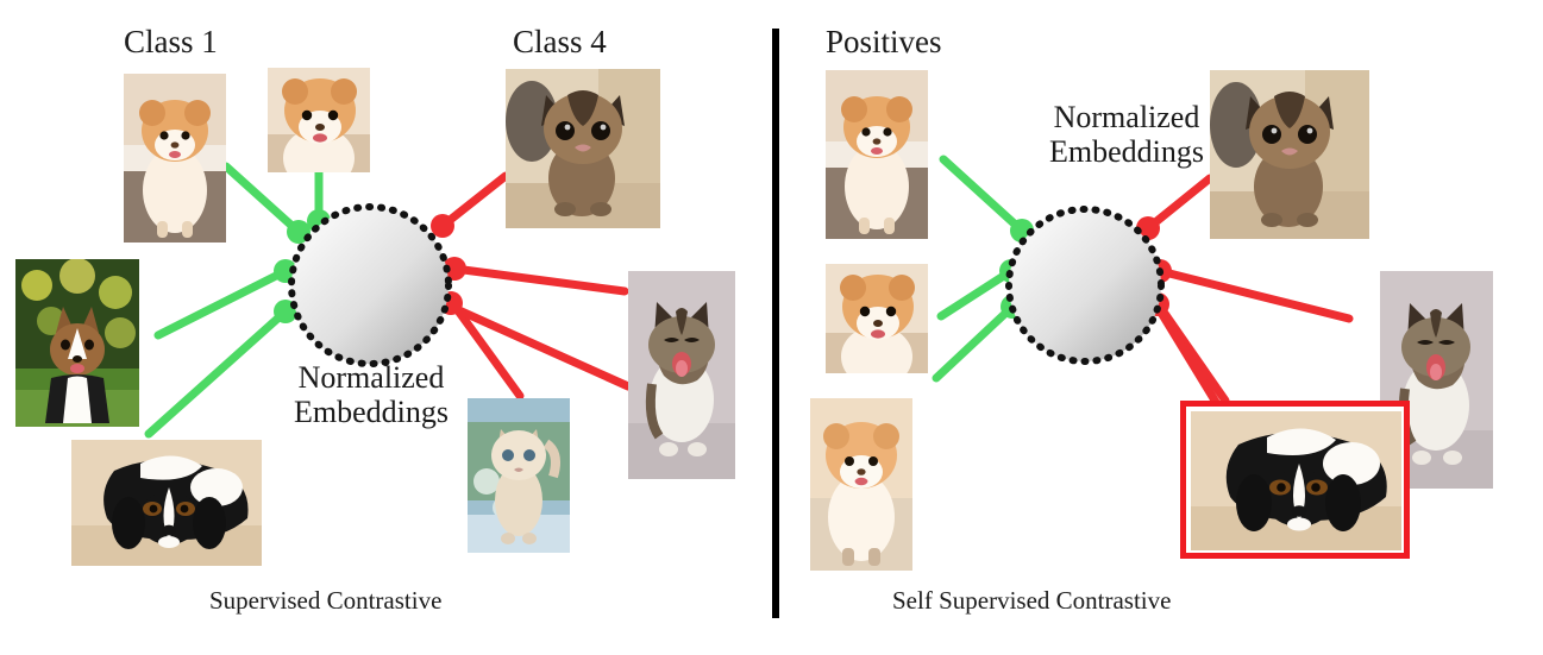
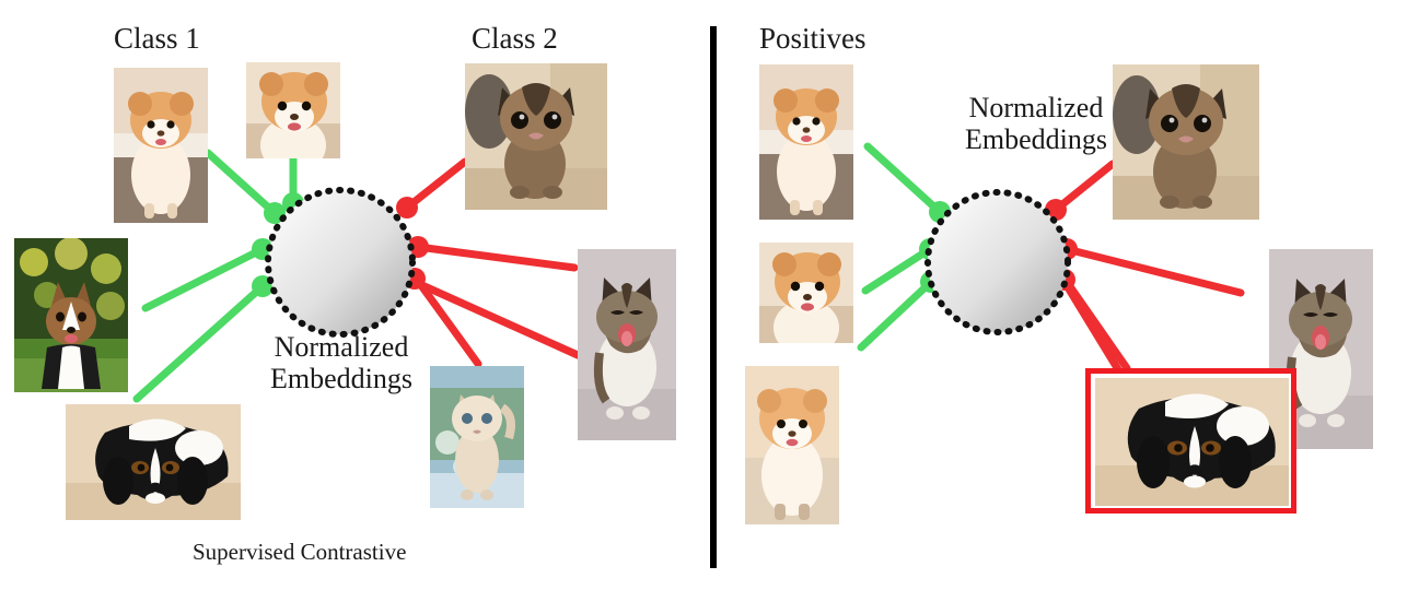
  Class 1
- Class 4
+ Class 2
  Normalized
  Embeddings
  Supervised Contrastive
  Positives
  Normalized
  Embeddings
- Self Supervised Contrastive
